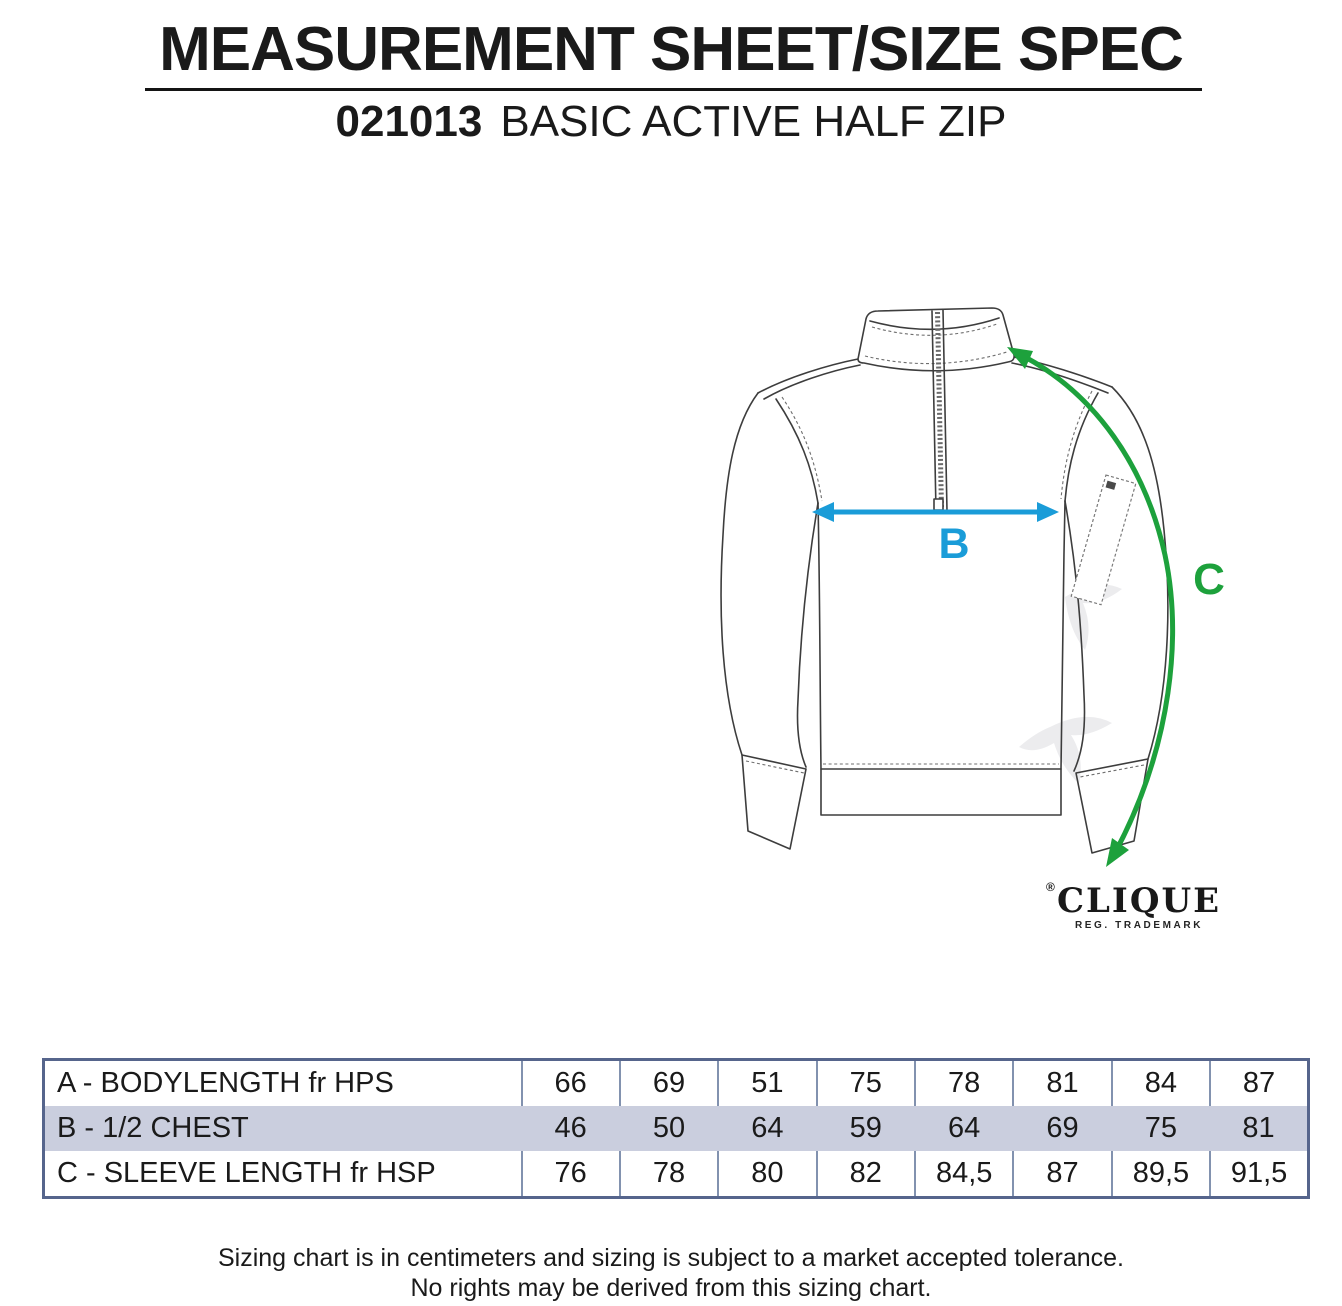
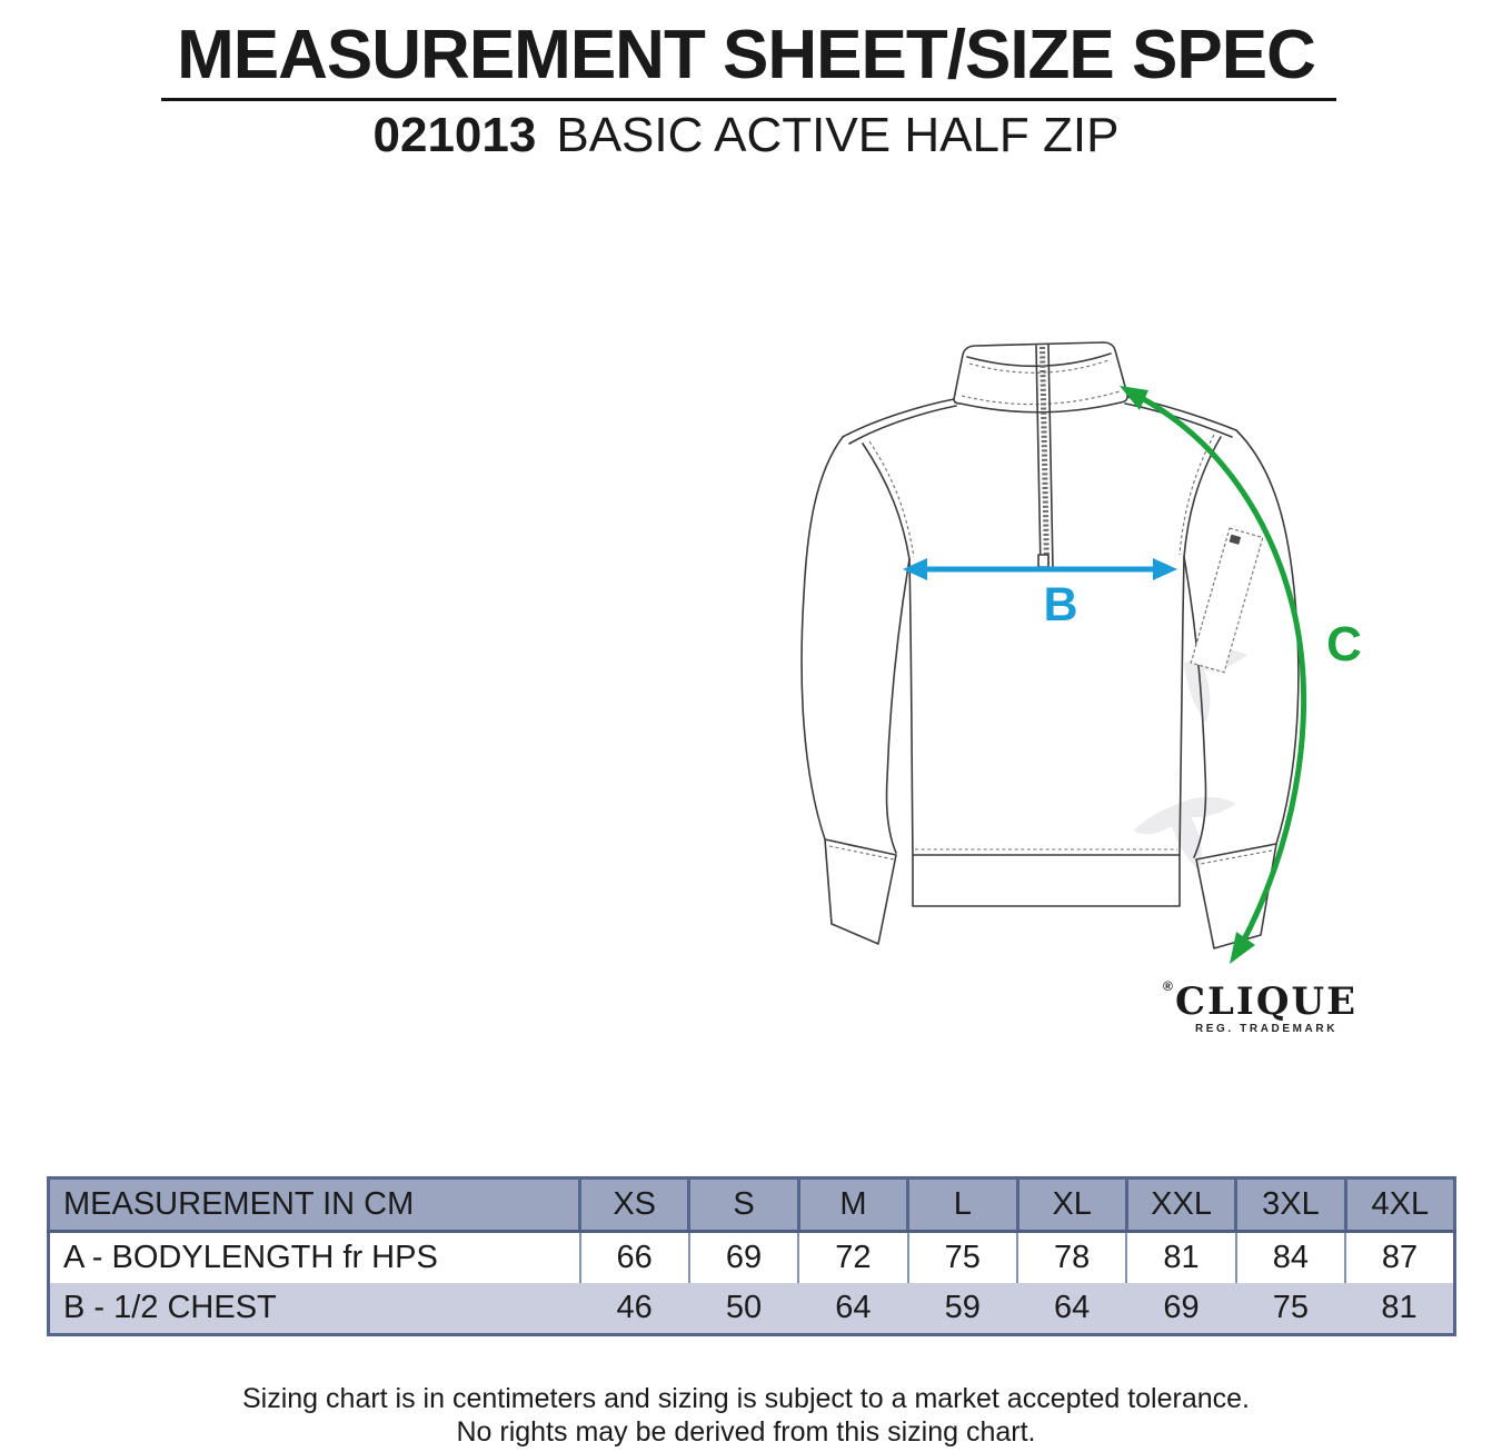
  MEASUREMENT SHEET/SIZE SPEC
  021013 BASIC ACTIVE HALF ZIP
  B
  C
  ®
  CLIQUE
  REG. TRADEMARK
+ MEASUREMENT IN CM	XS	S	M	L	XL	XXL	3XL	4XL
- A - BODYLENGTH fr HPS	66	69	51	75	78	81	84	87
+ A - BODYLENGTH fr HPS	66	69	72	75	78	81	84	87
  B - 1/2 CHEST	46	50	64	59	64	69	75	81
- C - SLEEVE LENGTH fr HSP	76	78	80	82	84,5	87	89,5	91,5
  Sizing chart is in centimeters and sizing is subject to a market accepted tolerance.
  No rights may be derived from this sizing chart.
